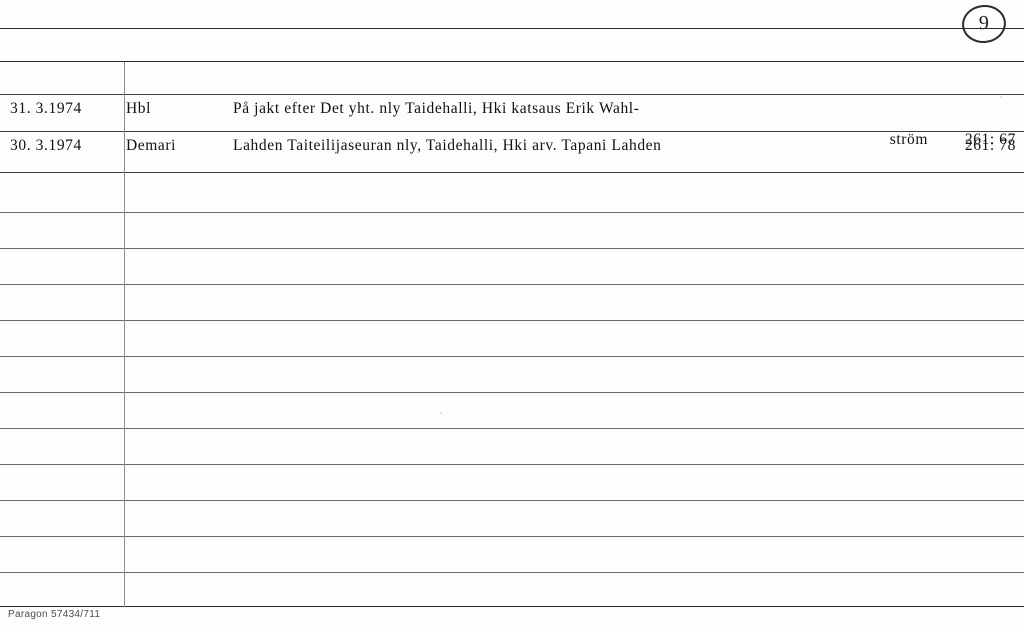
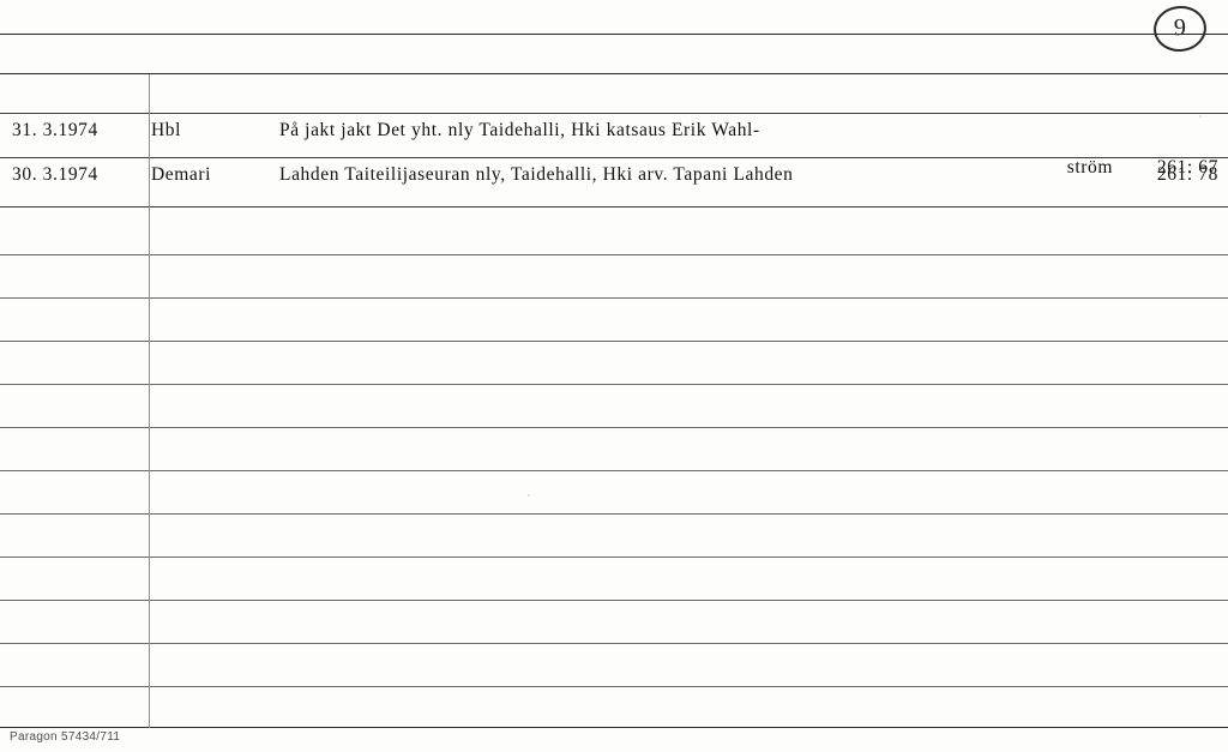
  31. 3.1974
  Hbl
- På jakt efter Det yht. nly Taidehalli, Hki katsaus Erik Wahl-
+ På jakt jakt Det yht. nly Taidehalli, Hki katsaus Erik Wahl-
  ström
  261: 67
  30. 3.1974
  Demari
  Lahden Taiteilijaseuran nly, Taidehalli, Hki arv. Tapani Lahden
  261: 78
  Paragon 57434/711
